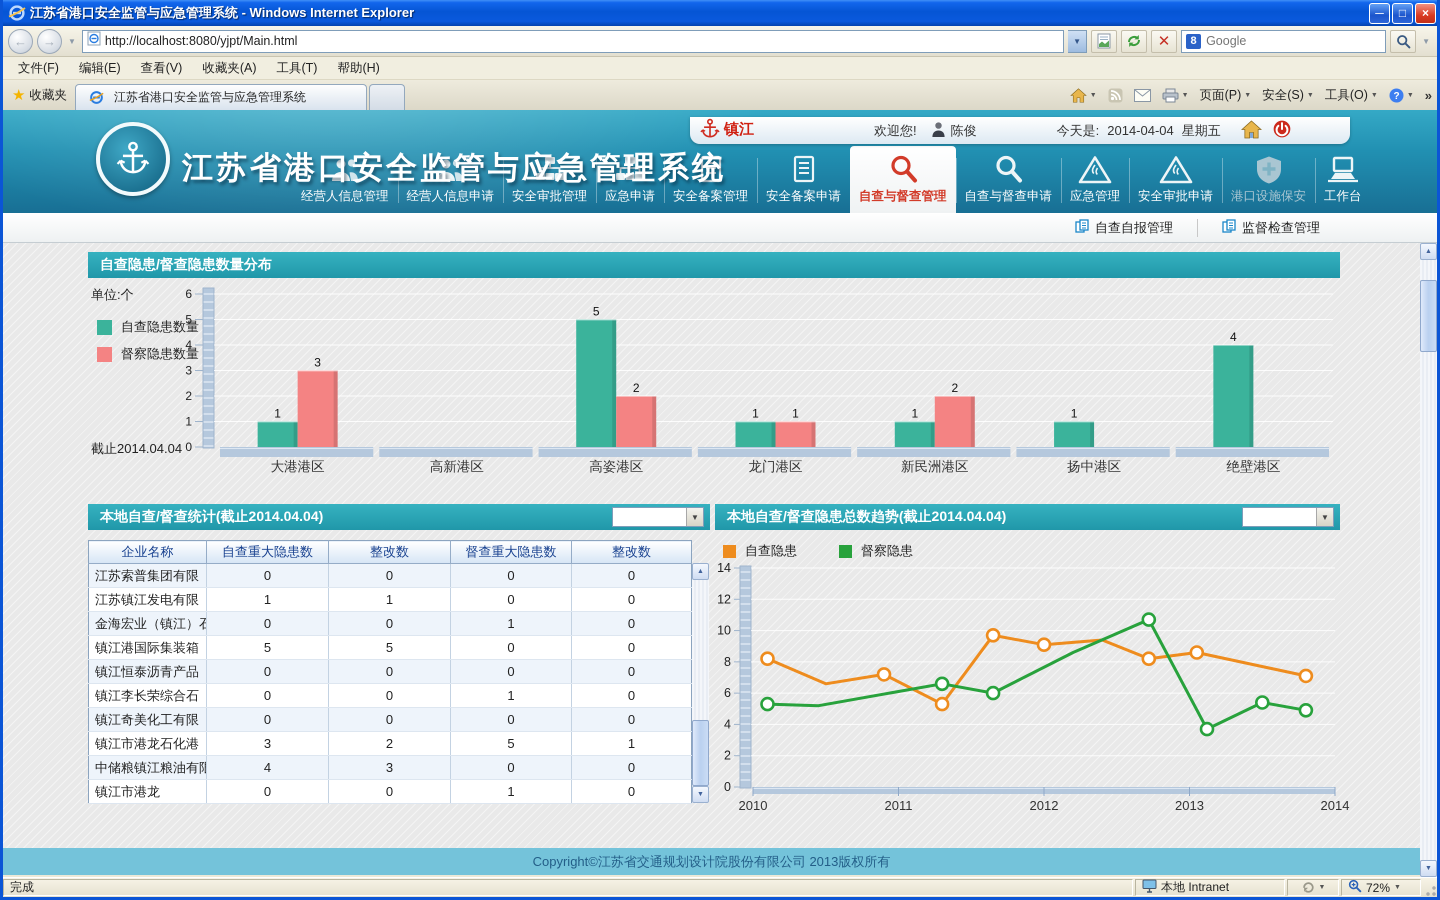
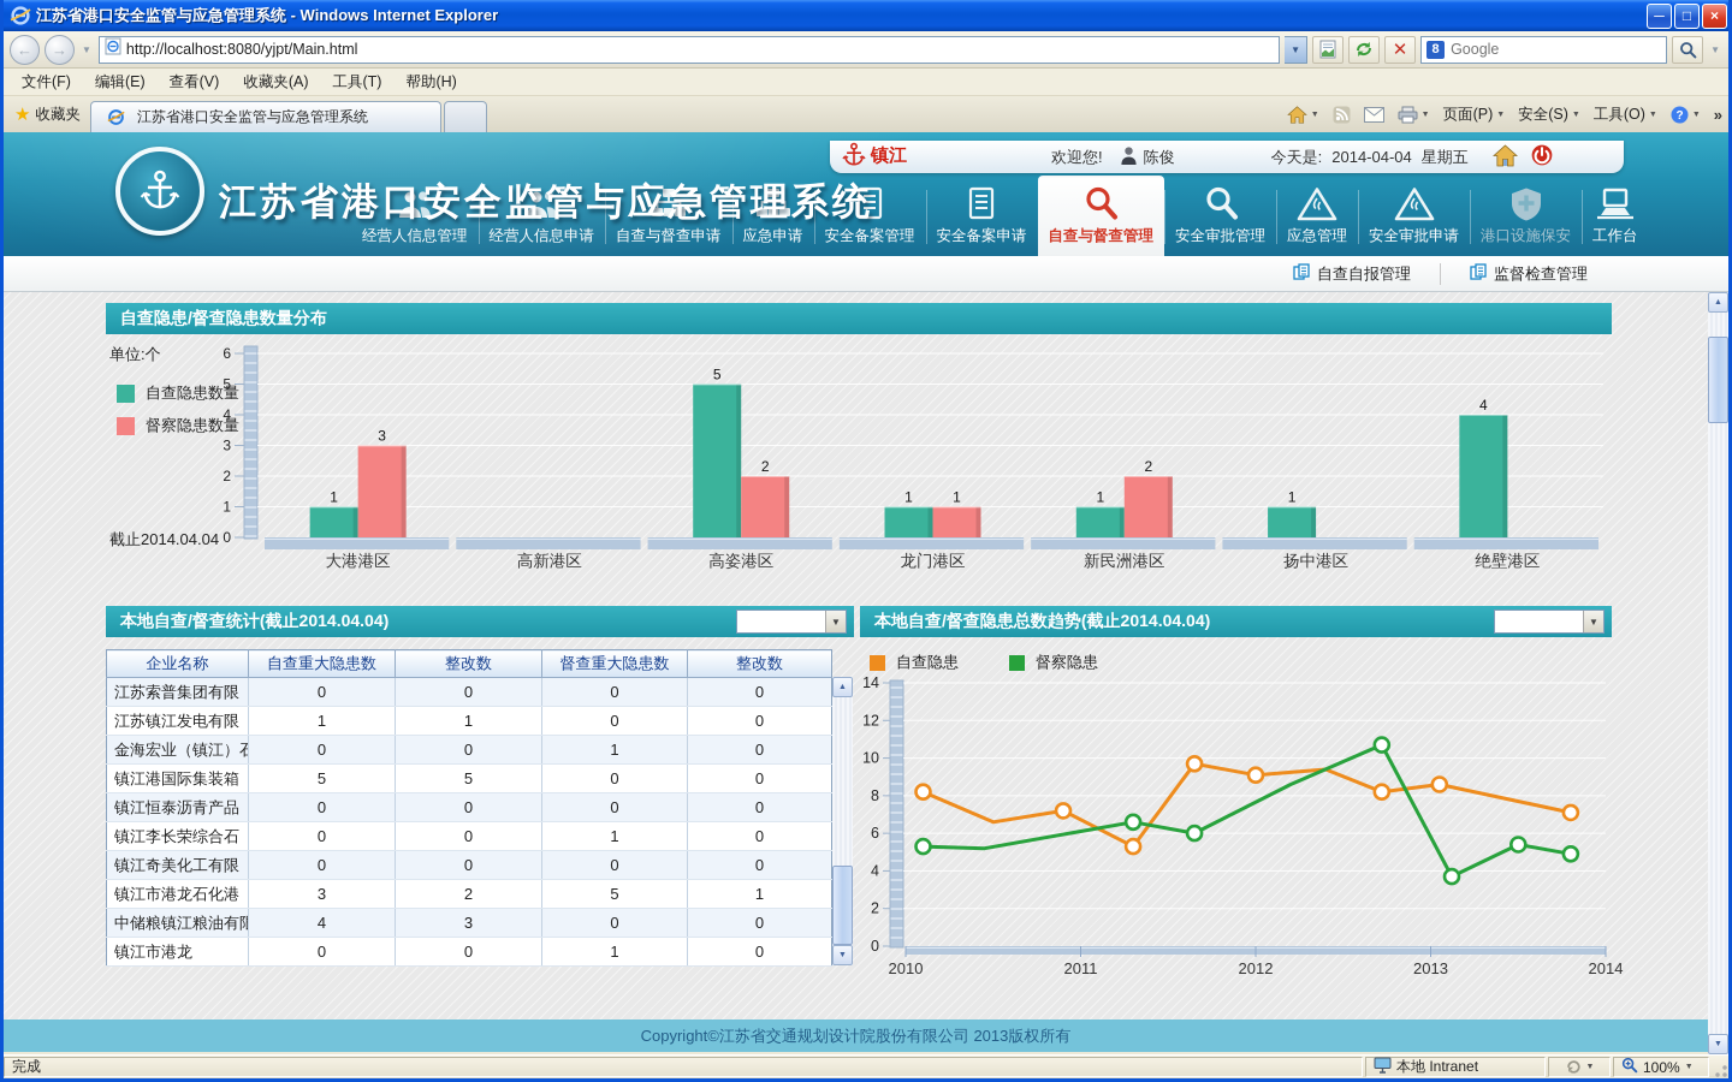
  江苏省港口安全监管与应急管理系统 - Windows Internet Explorer
  ─
  □
  ×
  ←
  →
  ▼
  http://localhost:8080/yjpt/Main.html
  ▼
  ✕
  8
  Google
  ▼
  文件(F)
  编辑(E)
  查看(V)
  收藏夹(A)
  工具(T)
  帮助(H)
  ★
  收藏夹
  江苏省港口安全监管与应急管理系统
  页面(P)
  安全(S)
  工具(O)
  ?
  »
  江苏省港口安全监管与应急管理系统
  镇江
  欢迎您!
  陈俊
  今天是:
  2014-04-04
  星期五
  经营人信息管理
  经营人信息申请
- 安全审批管理
+ 自查与督查申请
  应急申请
  安全备案管理
  安全备案申请
  自查与督查管理
- 自查与督查申请
+ 安全审批管理
  应急管理
  安全审批申请
  港口设施保安
  工作台
  自查自报管理
  监督检查管理
  自查隐患/督查隐患数量分布
  0
  1
  2
  3
  4
  5
  6
  大港港区
  1
  3
  高新港区
  高姿港区
  5
  2
  龙门港区
  1
  1
  新民洲港区
  1
  2
  扬中港区
  1
  绝壁港区
  4
  单位:个
  自查隐患数量
  督察隐患数量
  截止2014.04.04
  本地自查/督查统计(截止2014.04.04)
  ▼
  企业名称	自查重大隐患数	整改数	督查重大隐患数	整改数
  江苏索普集团有限	0	0	0	0
  江苏镇江发电有限	1	1	0	0
  金海宏业（镇江）石	0	0	1	0
  镇江港国际集装箱	5	5	0	0
  镇江恒泰沥青产品	0	0	0	0
  镇江李长荣综合石	0	0	1	0
  镇江奇美化工有限	0	0	0	0
  镇江市港龙石化港	3	2	5	1
  中储粮镇江粮油有限	4	3	0	0
  镇江市港龙	0	0	1	0
  本地自查/督查隐患总数趋势(截止2014.04.04)
  ▼
  自查隐患
  督察隐患
  0
  2
  4
  6
  8
  10
  12
  14
  2010
  2011
  2012
  2013
  2014
  Copyright©江苏省交通规划设计院股份有限公司 2013版权所有
  完成
  本地 Intranet
- 72%
+ 100%
